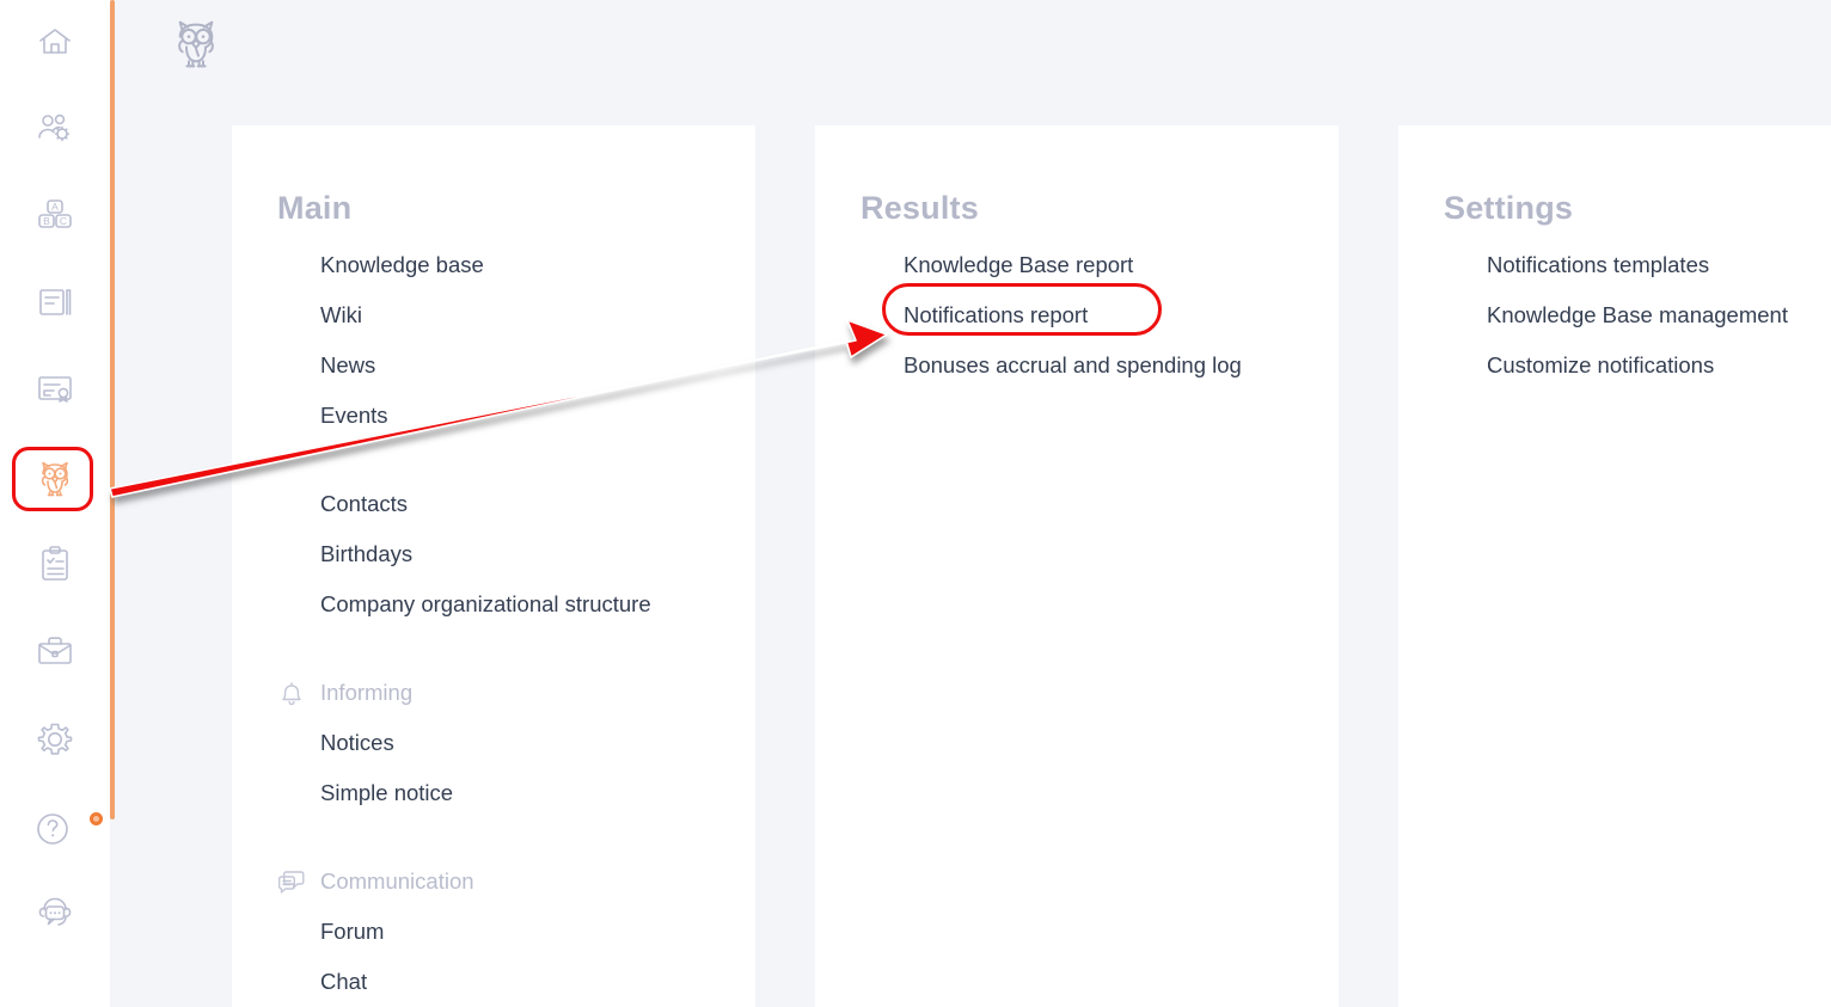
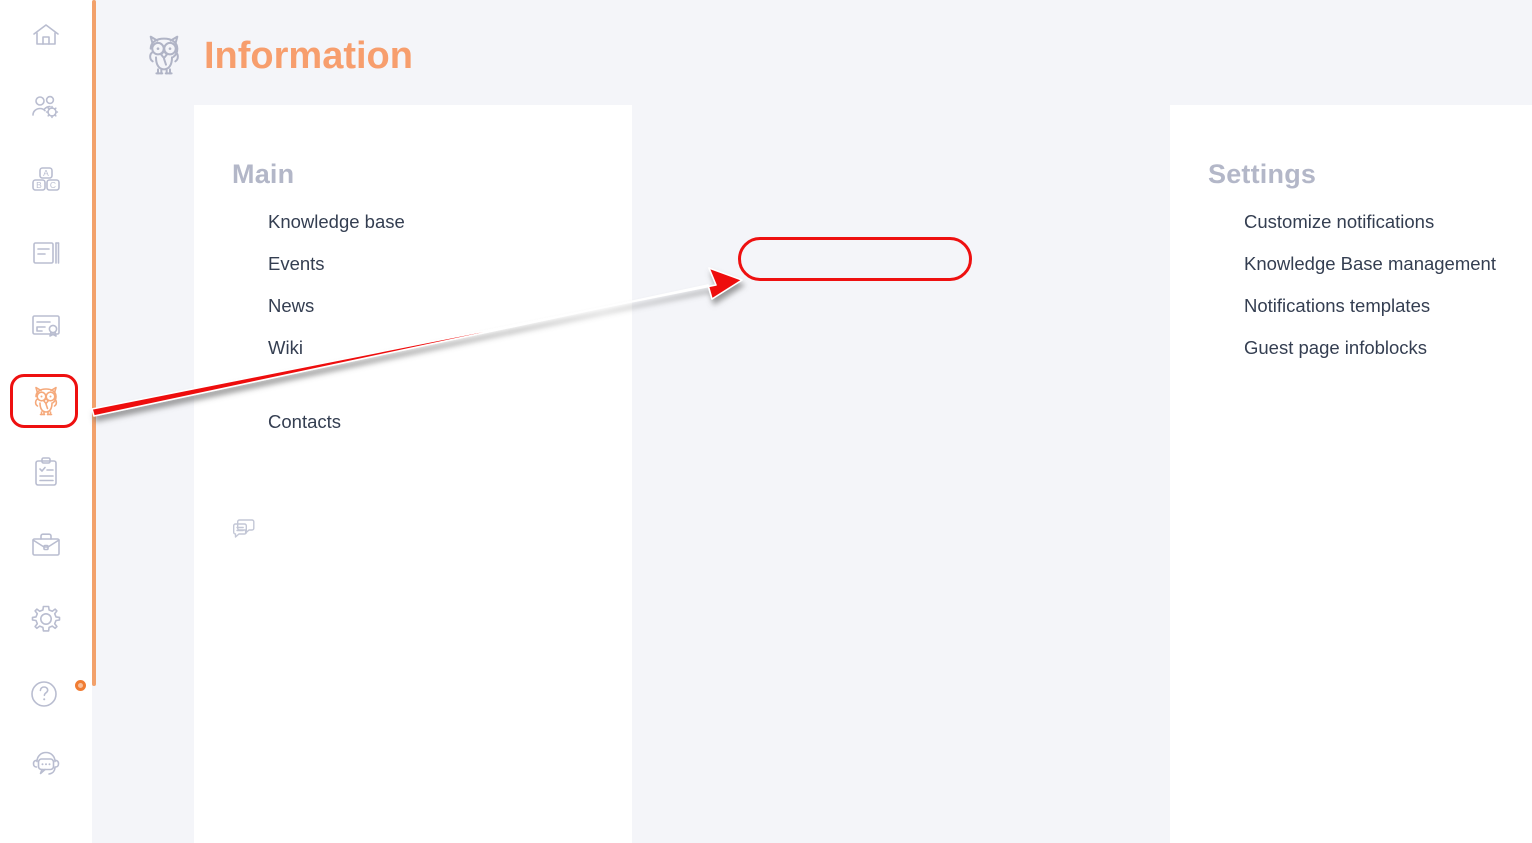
  A
  B
  C
+ Information
  Main
  Knowledge base
- Wiki
+ Events
  News
- Events
+ Wiki
  Contacts
- Birthdays
- Company organizational structure
- Informing
- Notices
- Simple notice
- Communication
- Forum
- Chat
- Results
- Knowledge Base report
- Notifications report
- Bonuses accrual and spending log
  Settings
- Notifications templates
+ Customize notifications
  Knowledge Base management
- Customize notifications
+ Notifications templates
+ Guest page infoblocks
